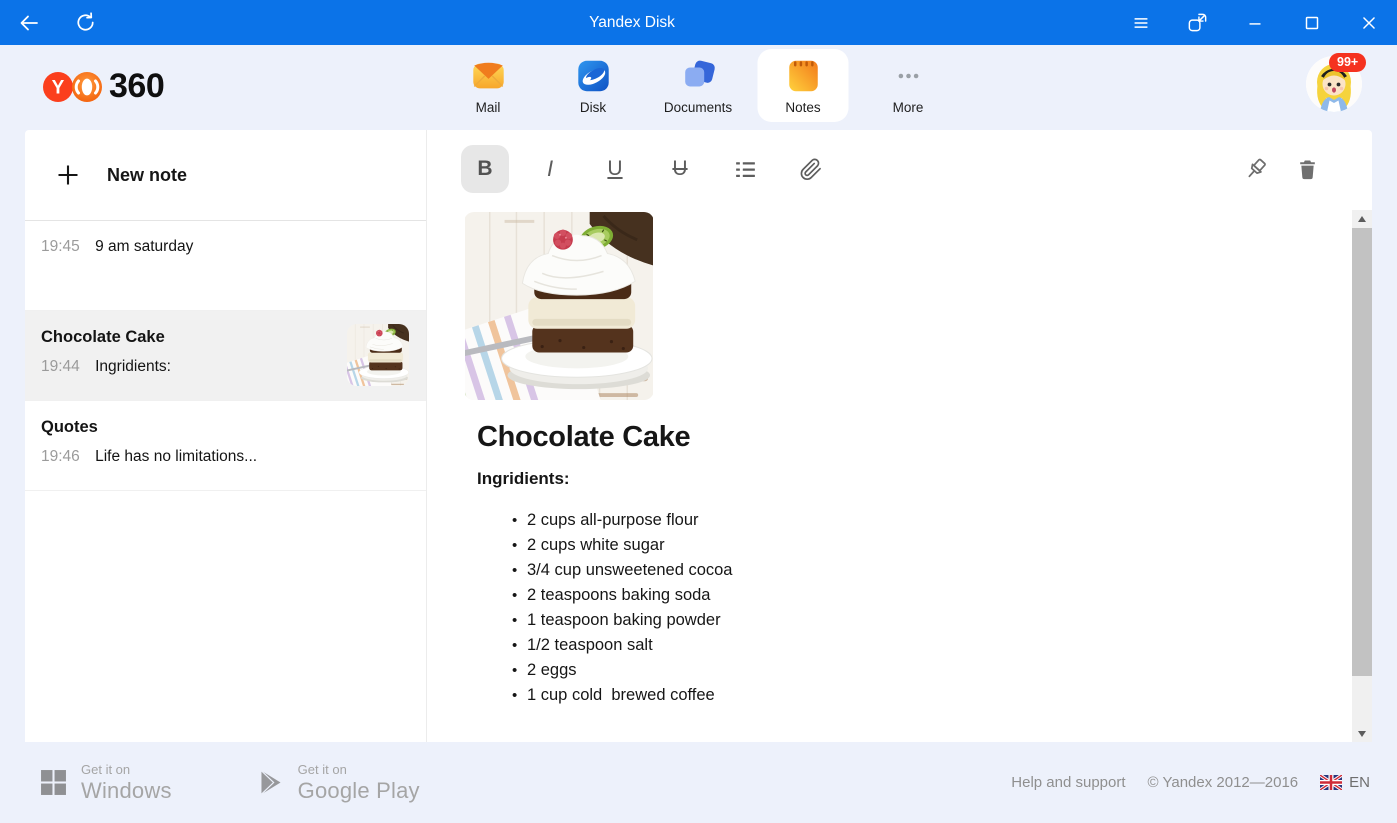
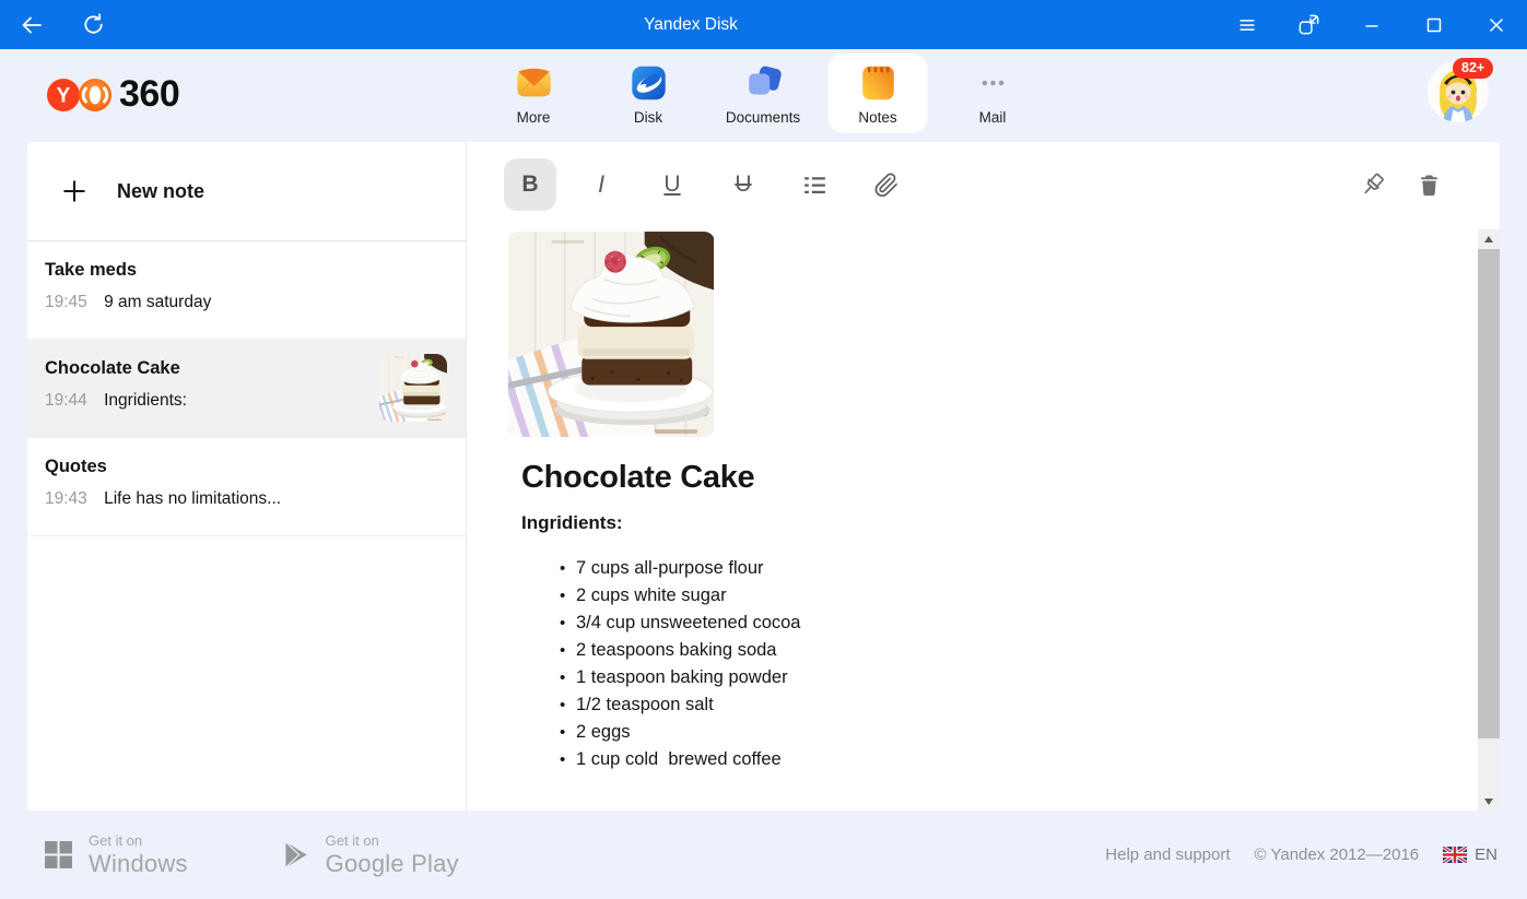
  Yandex Disk
  Y
  360
- Mail
+ More
  Disk
  Documents
  Notes
- More
+ Mail
- 99+
+ 82+
  New note
+ Take meds
  19:45 9 am saturday
  Chocolate Cake
  19:44 Ingridients:
  Quotes
- 19:46 Life has no limitations...
+ 19:43 Life has no limitations...
  B
  I
  U
  U
  Chocolate Cake
  Ingridients:
- 2 cups all-purpose flour
+ 7 cups all-purpose flour
  2 cups white sugar
  3/4 cup unsweetened cocoa
  2 teaspoons baking soda
  1 teaspoon baking powder
  1/2 teaspoon salt
  2 eggs
  1 cup cold brewed coffee
  Get it on
  Windows
  Get it on
  Google Play
  Help and support
  © Yandex 2012—2016
  EN
